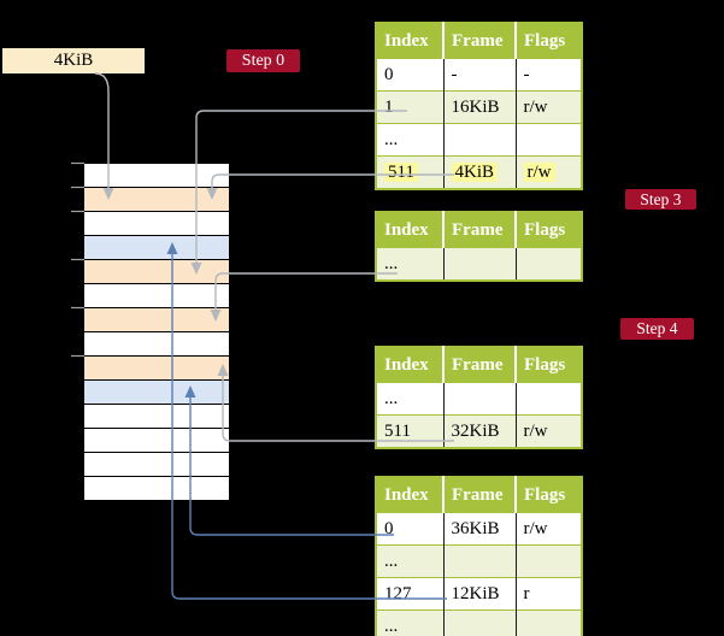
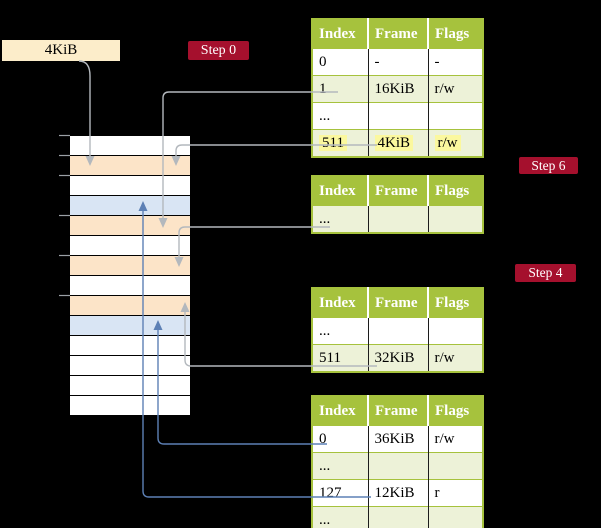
  4KiB
  Step 0
- Step 3
+ Step 6
  Step 4
  Index	Frame	Flags
  0	-	-
  1	16KiB	r/w
  ...
  511	4KiB	r/w
  Index	Frame	Flags
  ...
  Index	Frame	Flags
  ...
  511	32KiB	r/w
  Index	Frame	Flags
  0	36KiB	r/w
  ...
  127	12KiB	r
  ...
